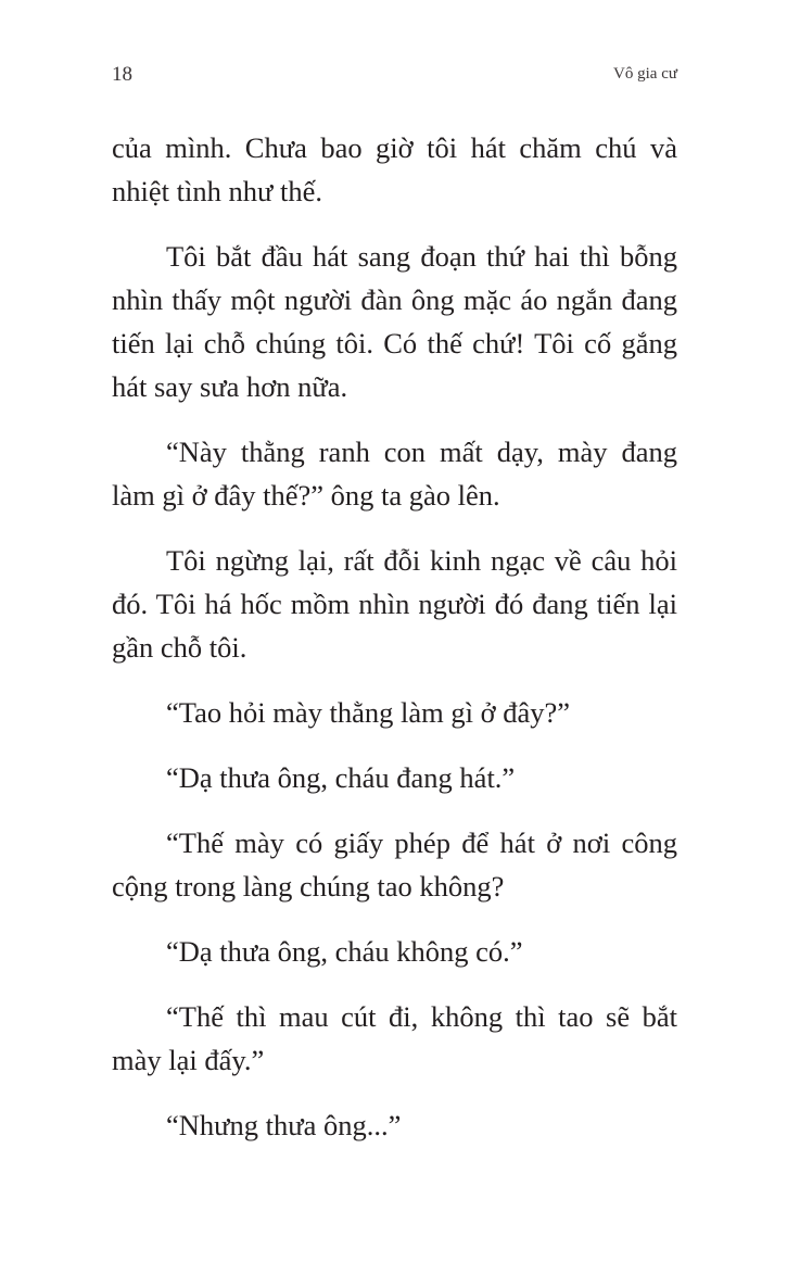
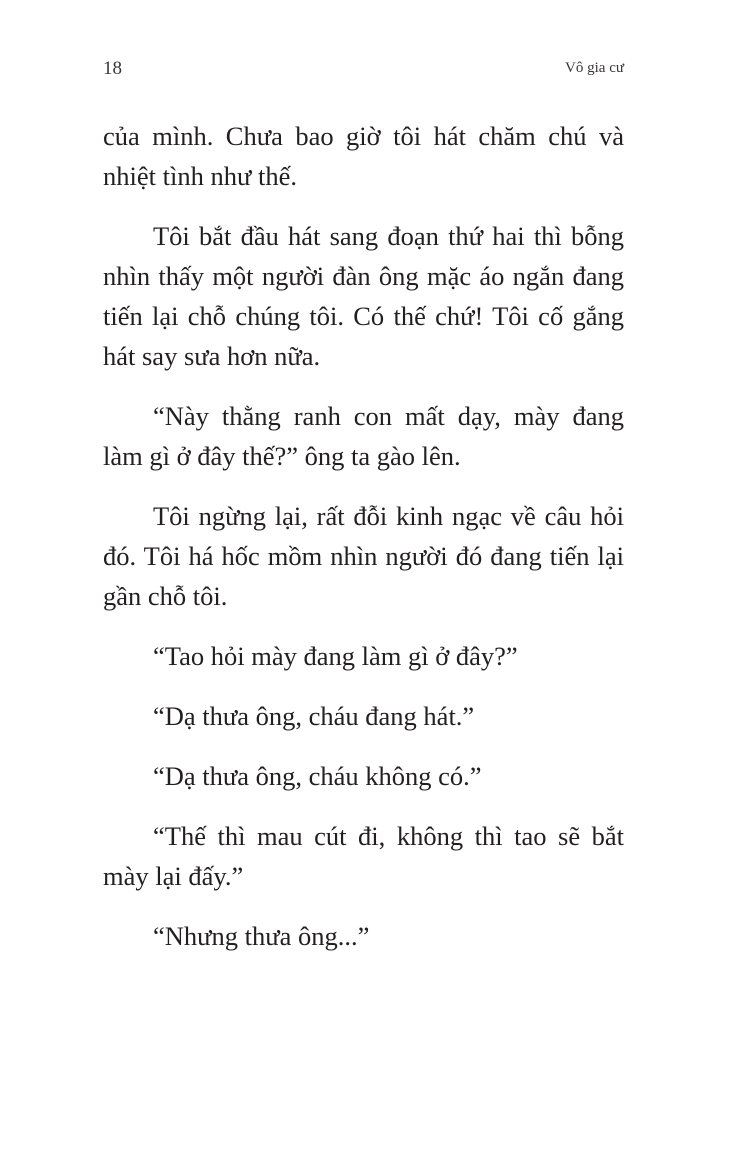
  18
  Vô gia cư
  của mình. Chưa bao giờ tôi hát chăm chú và nhiệt tình như thế.
  Tôi bắt đầu hát sang đoạn thứ hai thì bỗng nhìn thấy một người đàn ông mặc áo ngắn đang tiến lại chỗ chúng tôi. Có thế chứ! Tôi cố gắng hát say sưa hơn nữa.
  “Này thằng ranh con mất dạy, mày đang làm gì ở đây thế?” ông ta gào lên.
  Tôi ngừng lại, rất đỗi kinh ngạc về câu hỏi đó. Tôi há hốc mồm nhìn người đó đang tiến lại gần chỗ tôi.
- “Tao hỏi mày thằng làm gì ở đây?”
+ “Tao hỏi mày đang làm gì ở đây?”
  “Dạ thưa ông, cháu đang hát.”
- “Thế mày có giấy phép để hát ở nơi công cộng trong làng chúng tao không?
  “Dạ thưa ông, cháu không có.”
  “Thế thì mau cút đi, không thì tao sẽ bắt mày lại đấy.”
  “Nhưng thưa ông...”
